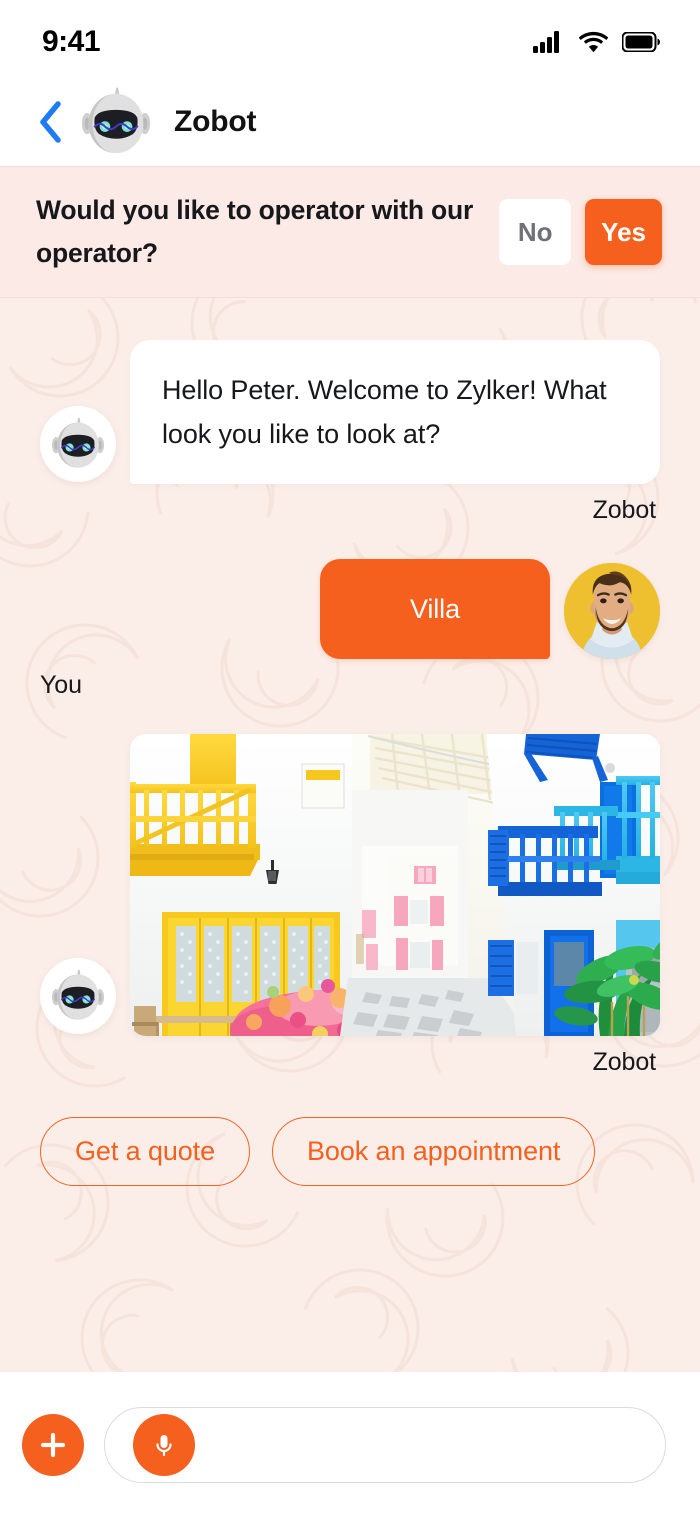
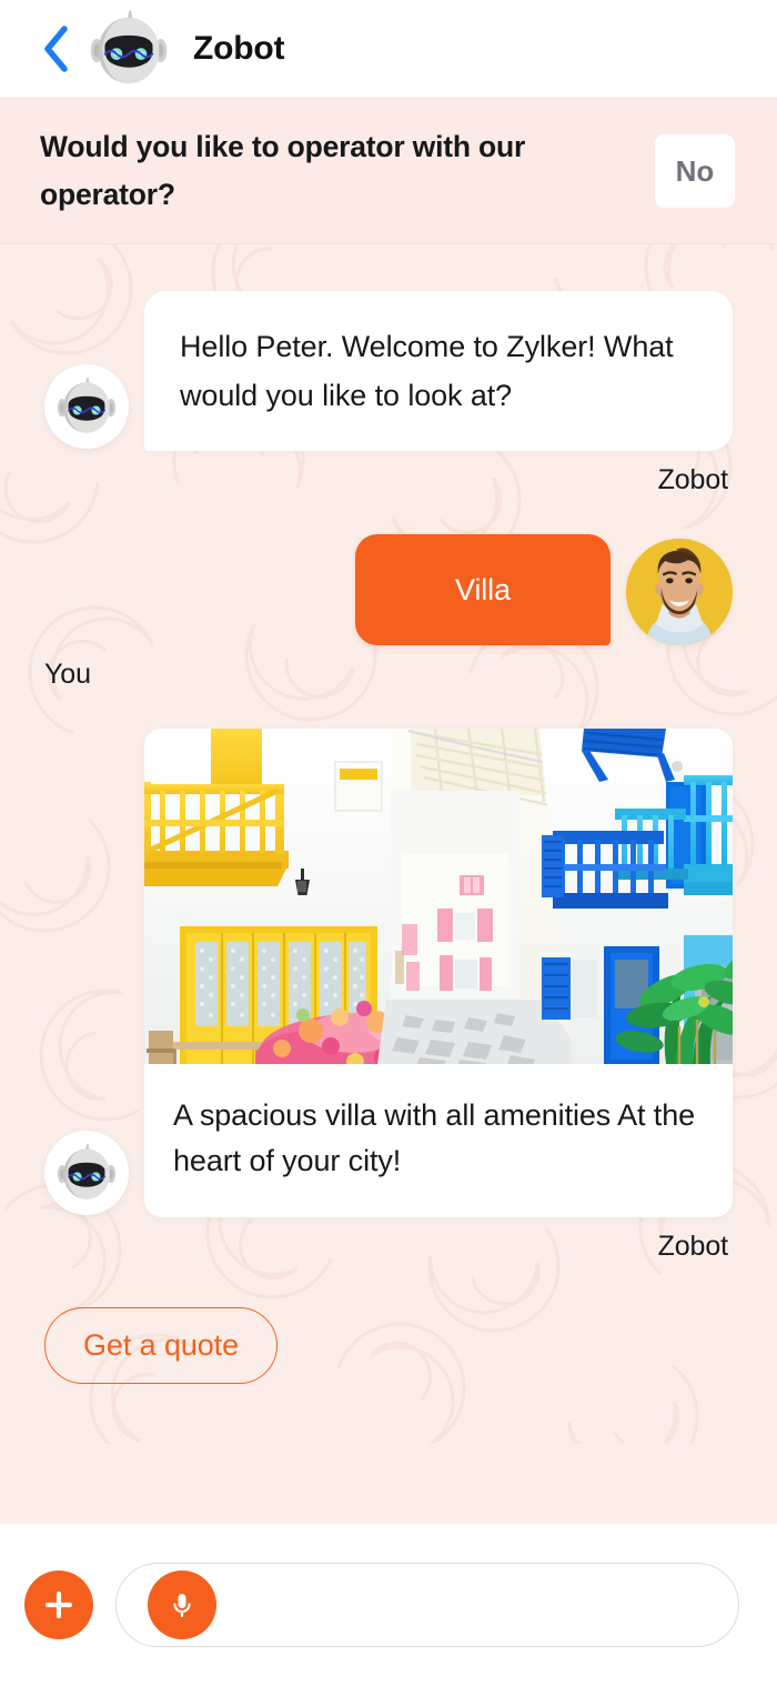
- 9:41
  Zobot
  Would you like to operator with our operator?
  No
- Yes
- Hello Peter. Welcome to Zylker! What look you like to look at?
+ Hello Peter. Welcome to Zylker! What would you like to look at?
  Zobot
  Villa
  You
+ A spacious villa with all amenities At the heart of your city!
  Zobot
  Get a quote
- Book an appointment
